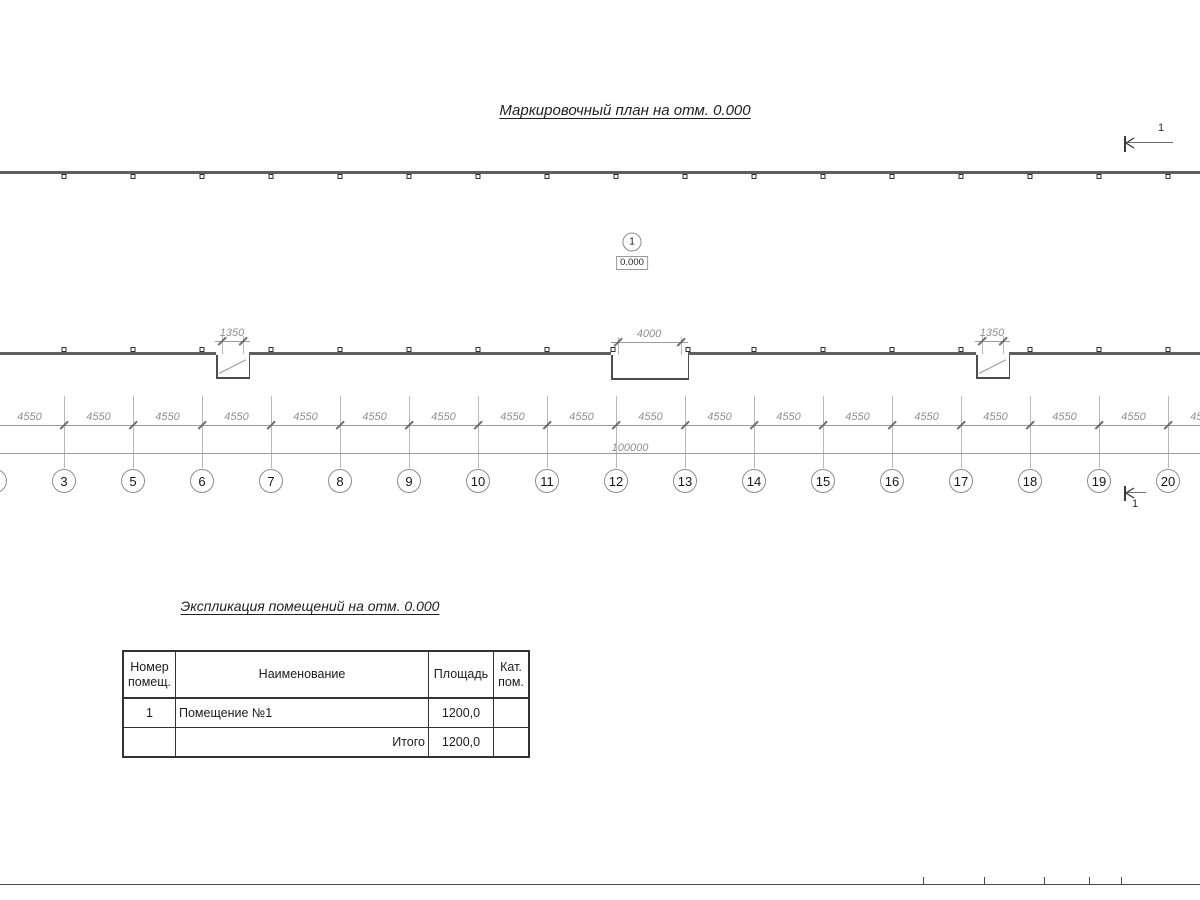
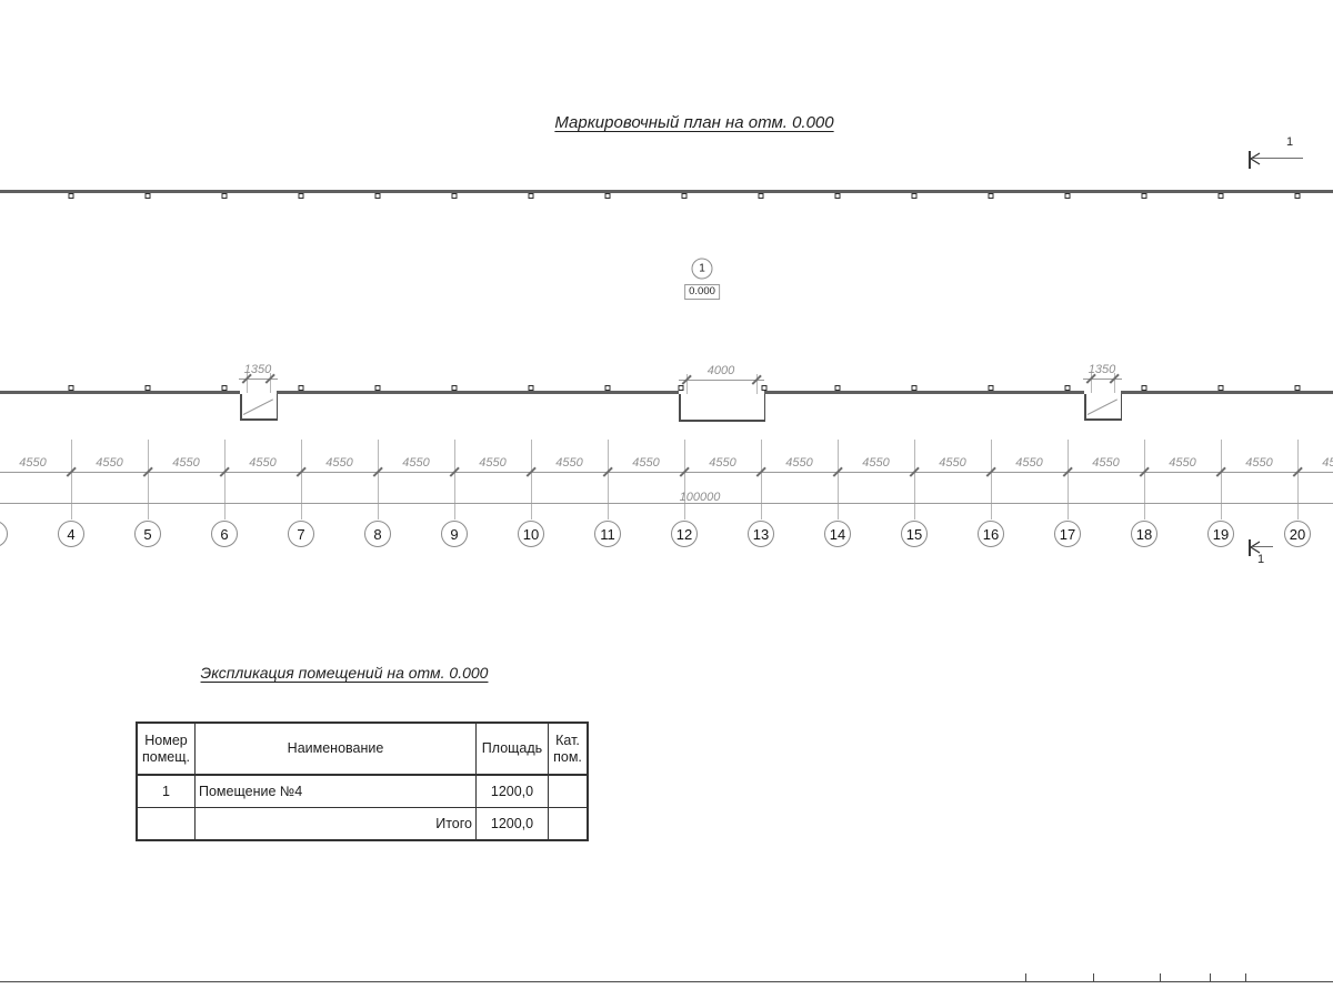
  Маркировочный план на отм. 0.000
  1
  1
  0.000
  1350
  4000
  1350
  4550
  4550
  4550
  4550
  4550
  4550
  4550
  4550
  4550
  4550
  4550
  4550
  4550
  4550
  4550
  4550
  4550
  100000
- 3
+ 4
  5
  6
  7
  8
  9
  10
  11
  12
  13
  14
  15
  16
  17
  18
  19
  20
  1
  Экспликация помещений на отм. 0.000
  Номер помещ.	Наименование	Площадь	Кат. пом.
- 1	Помещение №1	1200,0
+ 1	Помещение №4	1200,0
  	Итого	1200,0
